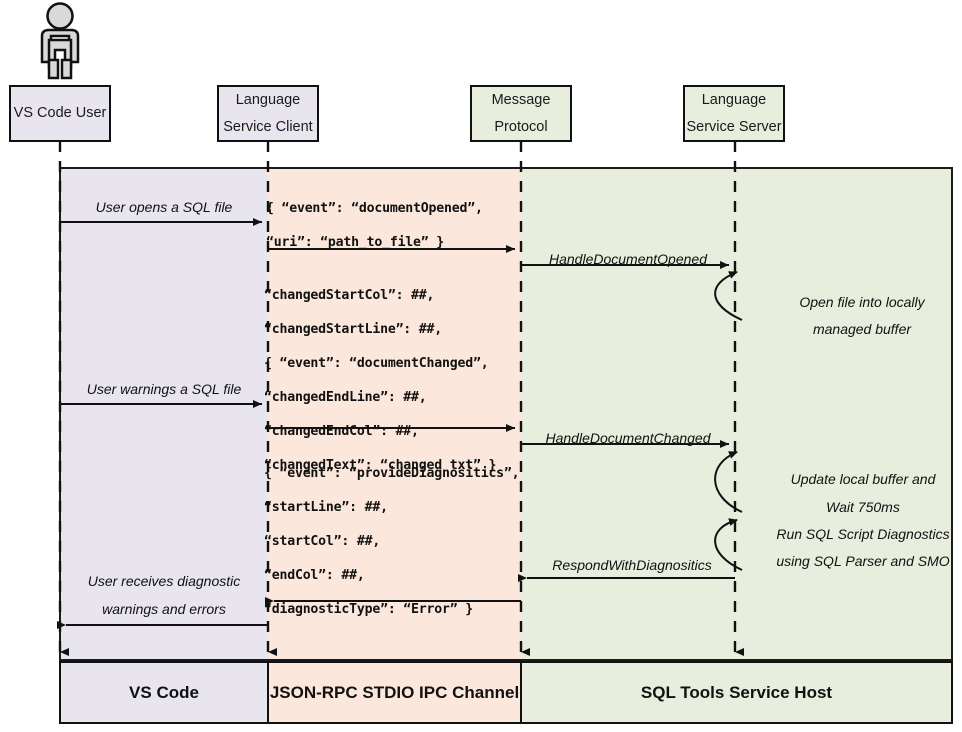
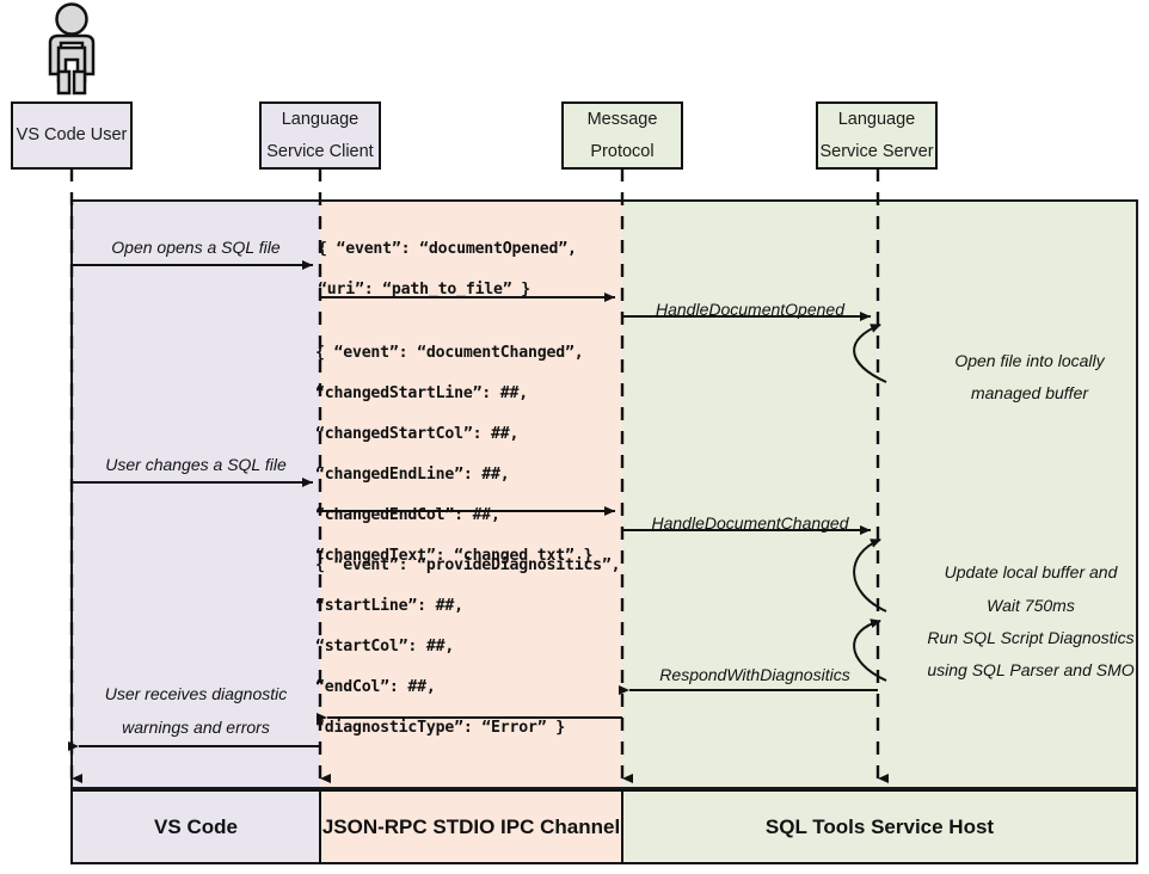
  VS Code User
  Language
  Service Client
  Message
  Protocol
  Language
  Service Server
- User opens a SQL file
+ Open opens a SQL file
  HandleDocumentOpened
- User warnings a SQL file
+ User changes a SQL file
  HandleDocumentChanged
  RespondWithDiagnositics
  User receives diagnostic
  warnings and errors
  { “event”: “documentOpened”,
  “uri”: “path_to_file” }
- “changedStartCol”: ##,
+ { “event”: “documentChanged”,
  “changedStartLine”: ##,
- { “event”: “documentChanged”,
+ “changedStartCol”: ##,
  “changedEndLine”: ##,
  “changedEndCol”: ##,
  “changedText”: “changed txt” }
  { “event”: “provideDiagnositics”,
  “startLine”: ##,
  “startCol”: ##,
  “endCol”: ##,
  “diagnosticType”: “Error” }
  Open file into locally
  managed buffer
  Update local buffer and
  Wait 750ms
  Run SQL Script Diagnostics
  using SQL Parser and SMO
  VS Code
  JSON-RPC STDIO IPC Channel
  SQL Tools Service Host
